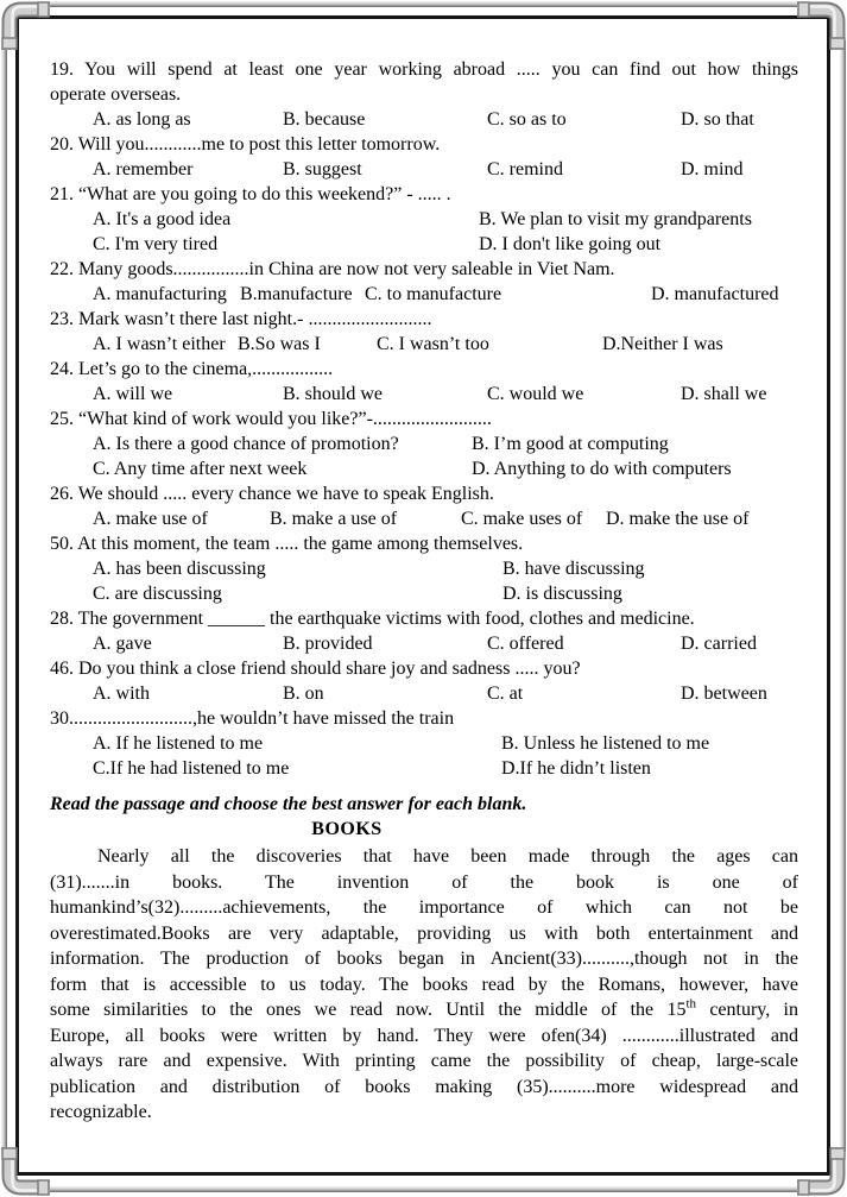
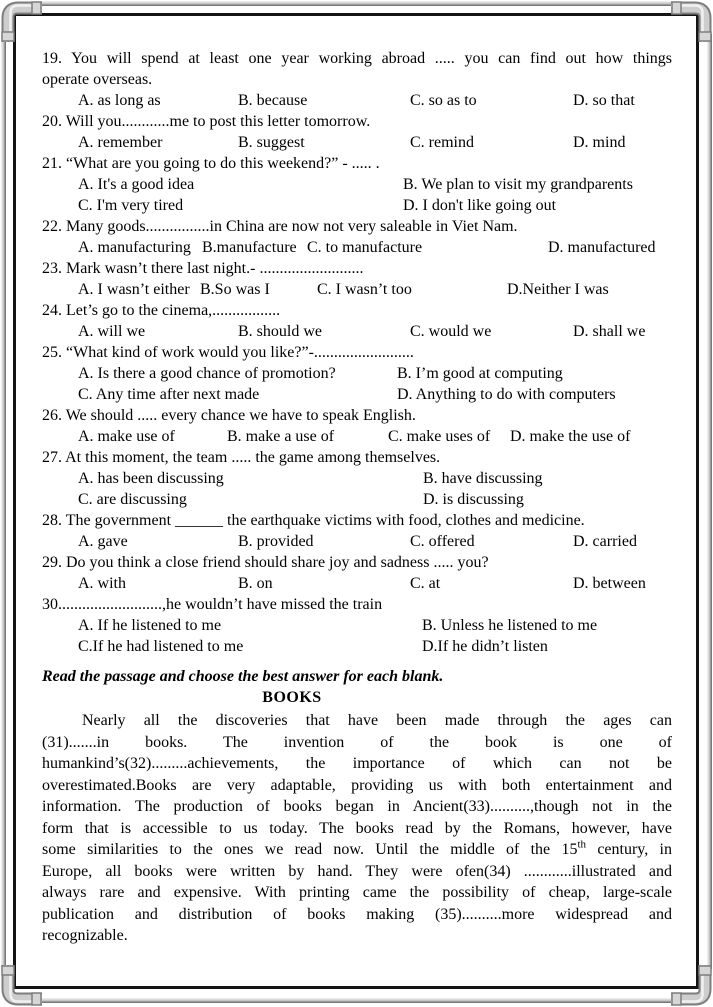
  19. You will spend at least one year working abroad ..... you can find out how things
  operate overseas.
  A. as long as
  B. because
  C. so as to
  D. so that
  20. Will you............me to post this letter tomorrow.
  A. remember
  B. suggest
  C. remind
  D. mind
  21. “What are you going to do this weekend?” - ..... .
  A. It's a good idea
  B. We plan to visit my grandparents
  C. I'm very tired
  D. I don't like going out
  22. Many goods................in China are now not very saleable in Viet Nam.
  A. manufacturing
  B.manufacture
  C. to manufacture
  D. manufactured
  23. Mark wasn’t there last night.- ..........................
  A. I wasn’t either
  B.So was I
  C. I wasn’t too
  D.Neither I was
  24. Let’s go to the cinema,.................
  A. will we
  B. should we
  C. would we
  D. shall we
  25. “What kind of work would you like?”-.........................
  A. Is there a good chance of promotion?
  B. I’m good at computing
- C. Any time after next week
+ C. Any time after next made
  D. Anything to do with computers
  26. We should ..... every chance we have to speak English.
  A. make use of
  B. make a use of
  C. make uses of
  D. make the use of
- 50. At this moment, the team ..... the game among themselves.
+ 27. At this moment, the team ..... the game among themselves.
  A. has been discussing
  B. have discussing
  C. are discussing
  D. is discussing
  28. The government ______ the earthquake victims with food, clothes and medicine.
  A. gave
  B. provided
  C. offered
  D. carried
- 46. Do you think a close friend should share joy and sadness ..... you?
+ 29. Do you think a close friend should share joy and sadness ..... you?
  A. with
  B. on
  C. at
  D. between
  30..........................,he wouldn’t have missed the train
  A. If he listened to me
  B. Unless he listened to me
  C.If he had listened to me
  D.If he didn’t listen
  Read the passage and choose the best answer for each blank.
  BOOKS
  Nearly all the discoveries that have been made through the ages can
  (31).......in books. The invention of the book is one of
  humankind’s(32).........achievements, the importance of which can not be
  overestimated.Books are very adaptable, providing us with both entertainment and
  information. The production of books began in Ancient(33)..........,though not in the
  form that is accessible to us today. The books read by the Romans, however, have
  some similarities to the ones we read now. Until the middle of the 15th century, in
  Europe, all books were written by hand. They were ofen(34) ............illustrated and
  always rare and expensive. With printing came the possibility of cheap, large-scale
  publication and distribution of books making (35)..........more widespread and
  recognizable.
